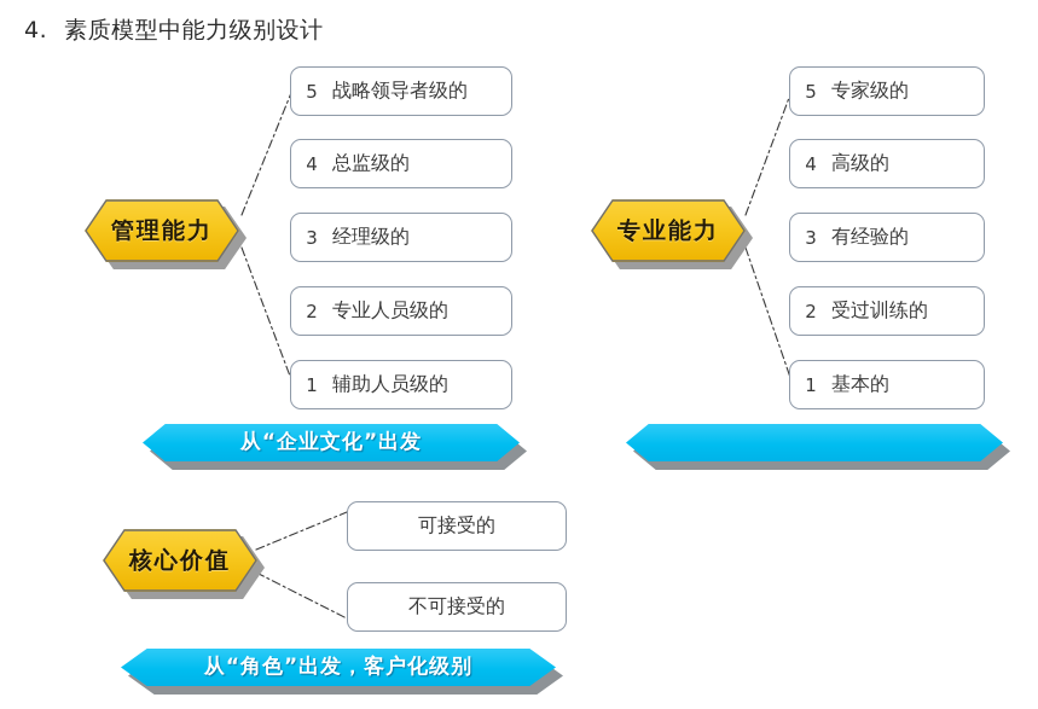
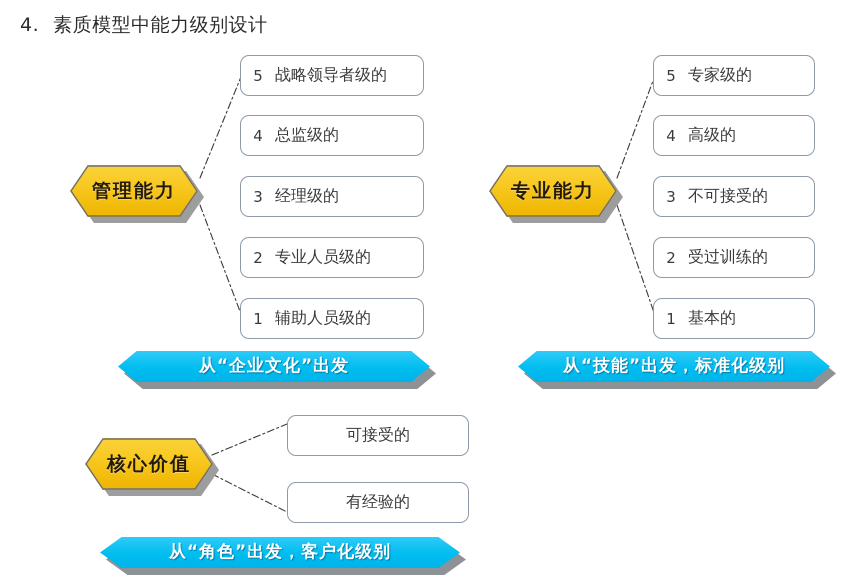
  4. 素质模型中能力级别设计
  管理能力
  5
  战略领导者级的
  4
  总监级的
  3
  经理级的
  2
  专业人员级的
  1
  辅助人员级的
  从“企业文化”出发
  专业能力
  5
  专家级的
  4
  高级的
  3
- 有经验的
+ 不可接受的
  2
  受过训练的
  1
  基本的
+ 从“技能”出发，标准化级别
  核心价值
  可接受的
- 不可接受的
+ 有经验的
  从“角色”出发，客户化级别
